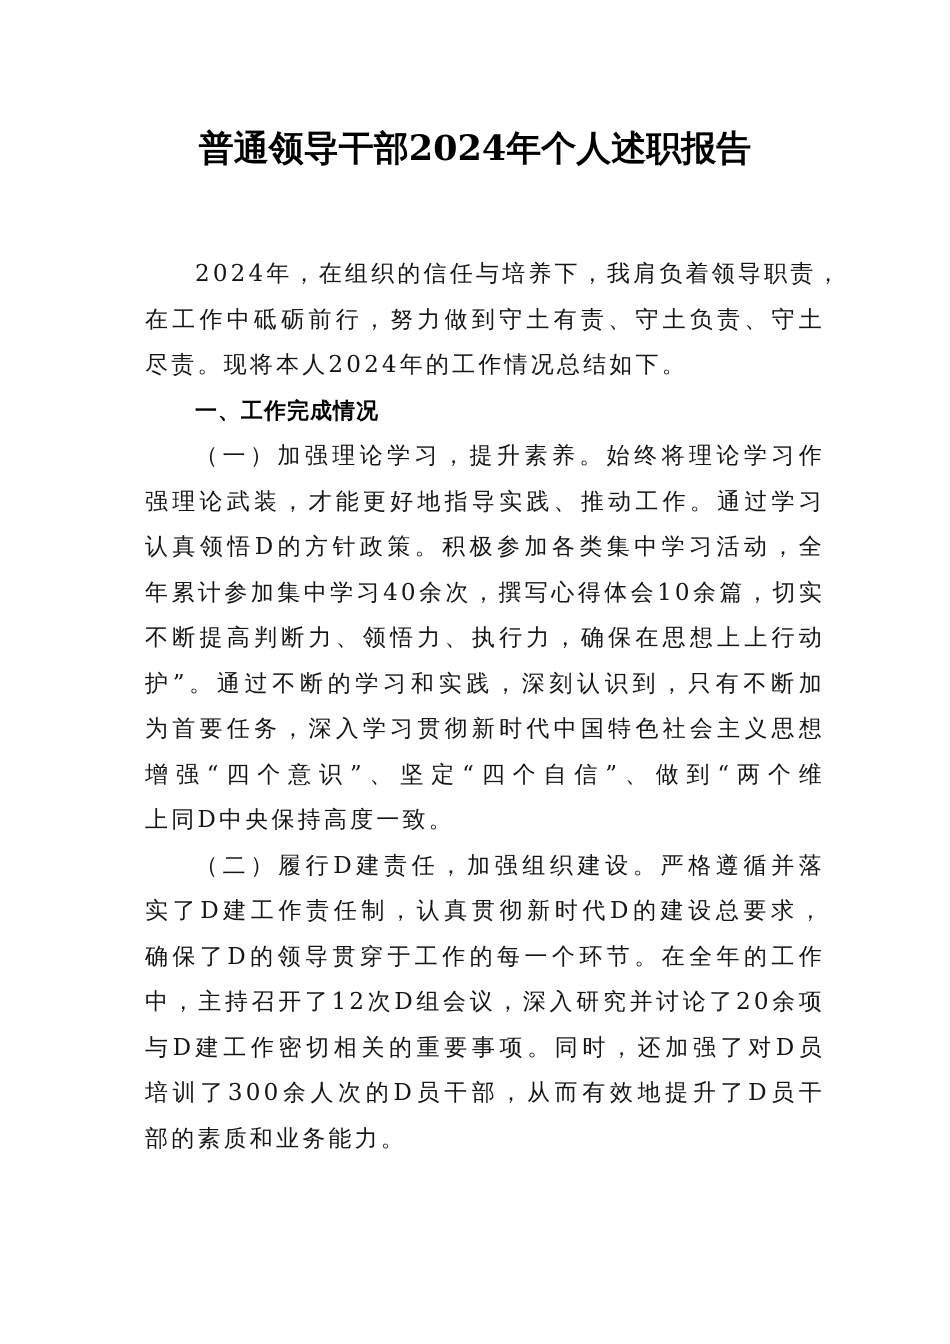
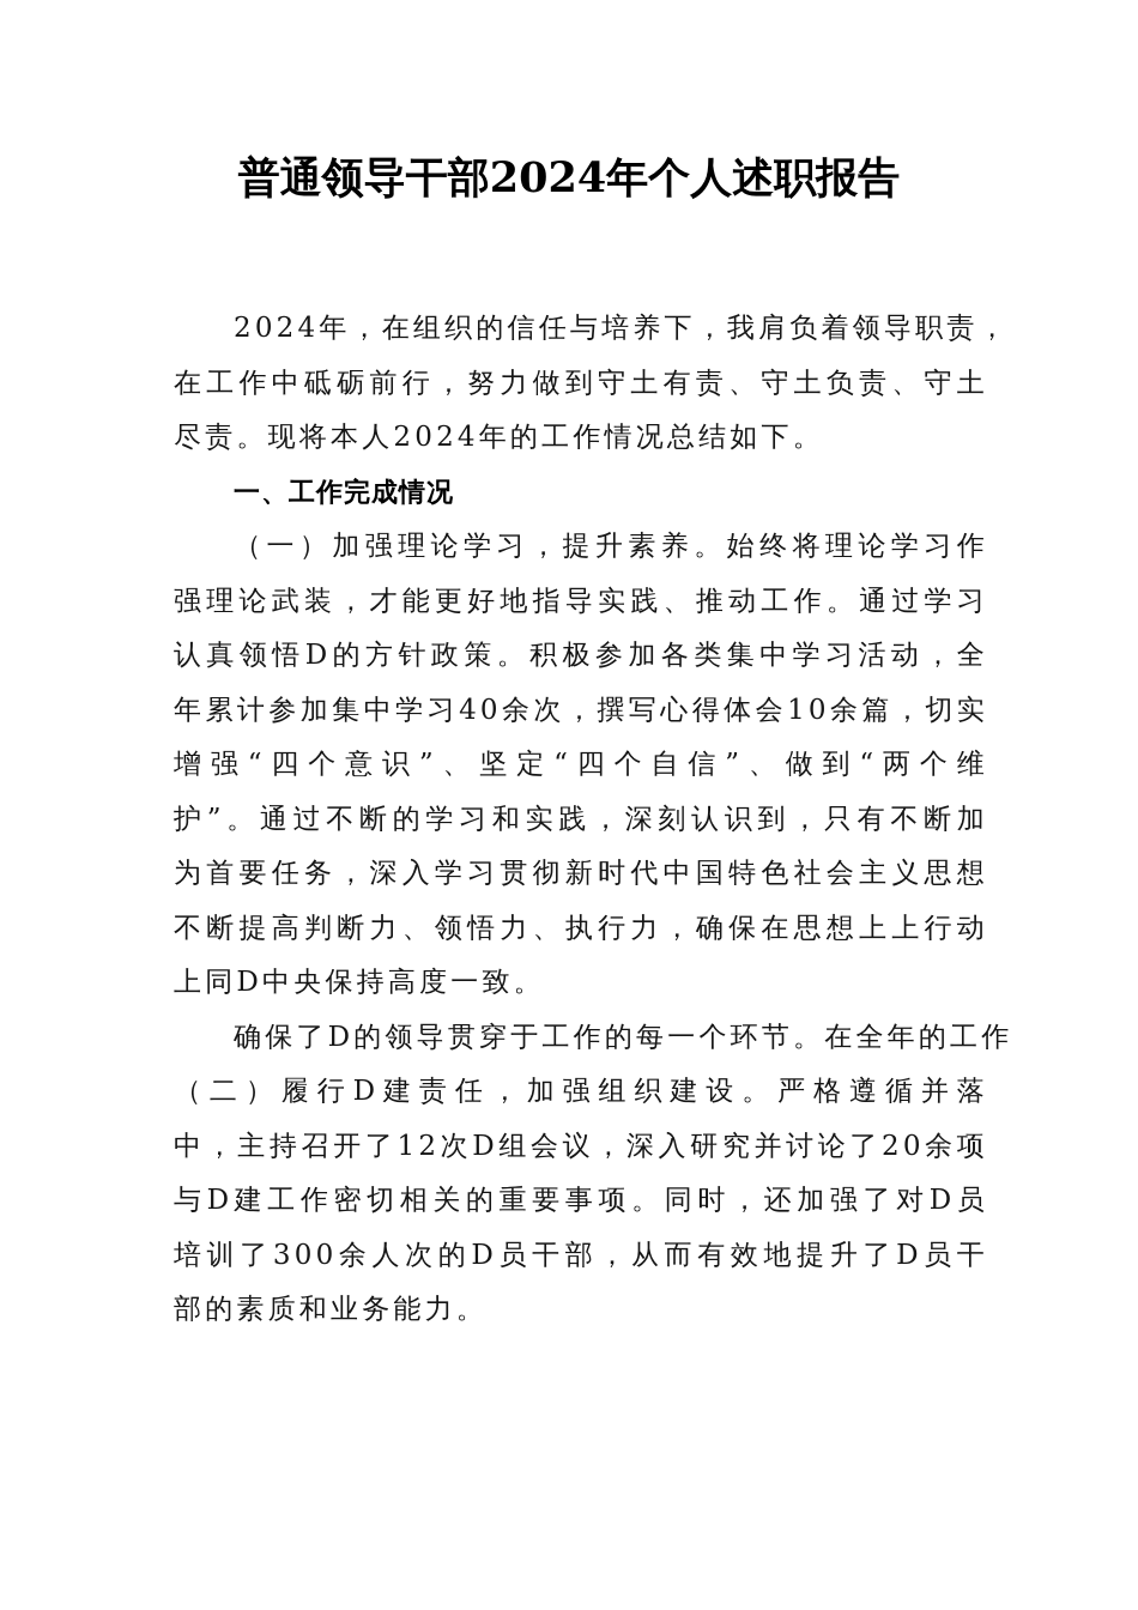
  普通领导干部2024年个人述职报告
  2024年，在组织的信任与培养下，我肩负着领导职责，
  在工作中砥砺前行，努力做到守土有责、守土负责、守土
  尽责。现将本人2024年的工作情况总结如下。
  一、工作完成情况
  （一）加强理论学习，提升素养。始终将理论学习作
  强理论武装，才能更好地指导实践、推动工作。通过学习
  认真领悟D的方针政策。积极参加各类集中学习活动，全
  年累计参加集中学习40余次，撰写心得体会10余篇，切实
- 不断提高判断力、领悟力、执行力，确保在思想上上行动
+ 增强“四个意识”、坚定“四个自信”、做到“两个维
  护”。通过不断的学习和实践，深刻认识到，只有不断加
  为首要任务，深入学习贯彻新时代中国特色社会主义思想
- 增强“四个意识”、坚定“四个自信”、做到“两个维
+ 不断提高判断力、领悟力、执行力，确保在思想上上行动
  上同D中央保持高度一致。
- （二）履行D建责任，加强组织建设。严格遵循并落
+ 确保了D的领导贯穿于工作的每一个环节。在全年的工作
- 实了D建工作责任制，认真贯彻新时代D的建设总要求，
- 确保了D的领导贯穿于工作的每一个环节。在全年的工作
+ （二）履行D建责任，加强组织建设。严格遵循并落
  中，主持召开了12次D组会议，深入研究并讨论了20余项
  与D建工作密切相关的重要事项。同时，还加强了对D员
  培训了300余人次的D员干部，从而有效地提升了D员干
  部的素质和业务能力。
